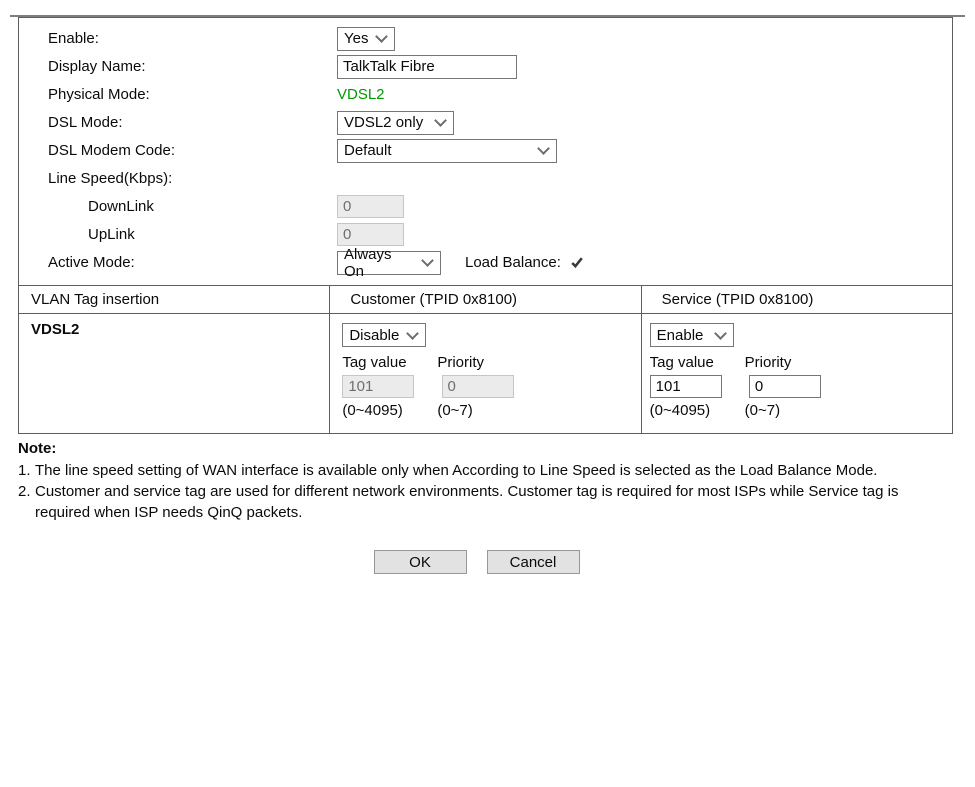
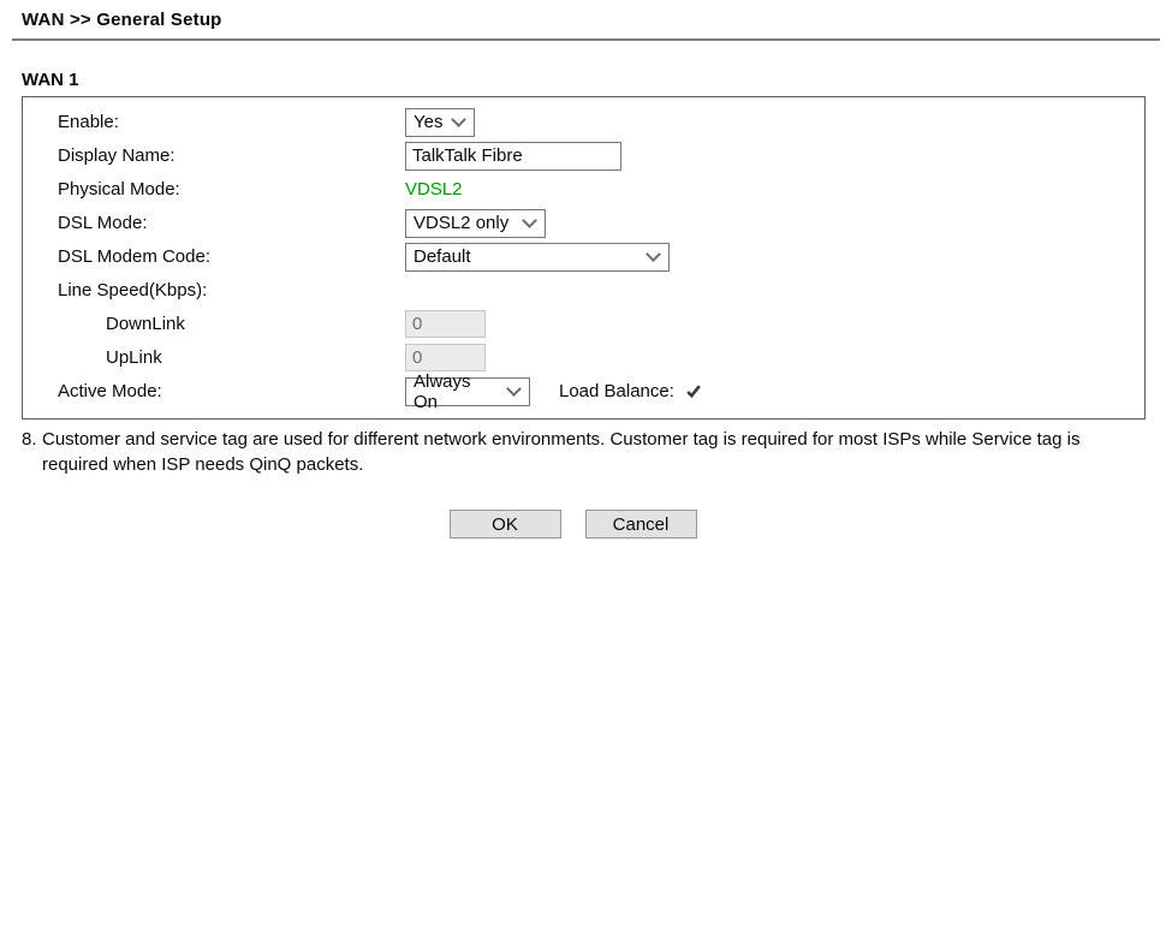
+ WAN >> General Setup
+ WAN 1
  Enable: Yes Display Name: TalkTalk Fibre Physical Mode: VDSL2 DSL Mode: VDSL2 only DSL Modem Code: Default Line Speed(Kbps): DownLink 0 UpLink 0 Active Mode: Always On Load Balance:
- VLAN Tag insertion	Customer (TPID 0x8100)	Service (TPID 0x8100)
- VDSL2	Disable Tag value Priority 101 0 (0~4095) (0~7)	Enable Tag value Priority 101 0 (0~4095) (0~7)
- Note:
- 1.
- The line speed setting of WAN interface is available only when According to Line Speed is selected as the Load Balance Mode.
- 2.
+ 8.
  Customer and service tag are used for different network environments. Customer tag is required for most ISPs while Service tag is required when ISP needs QinQ packets.
  OK
  Cancel
